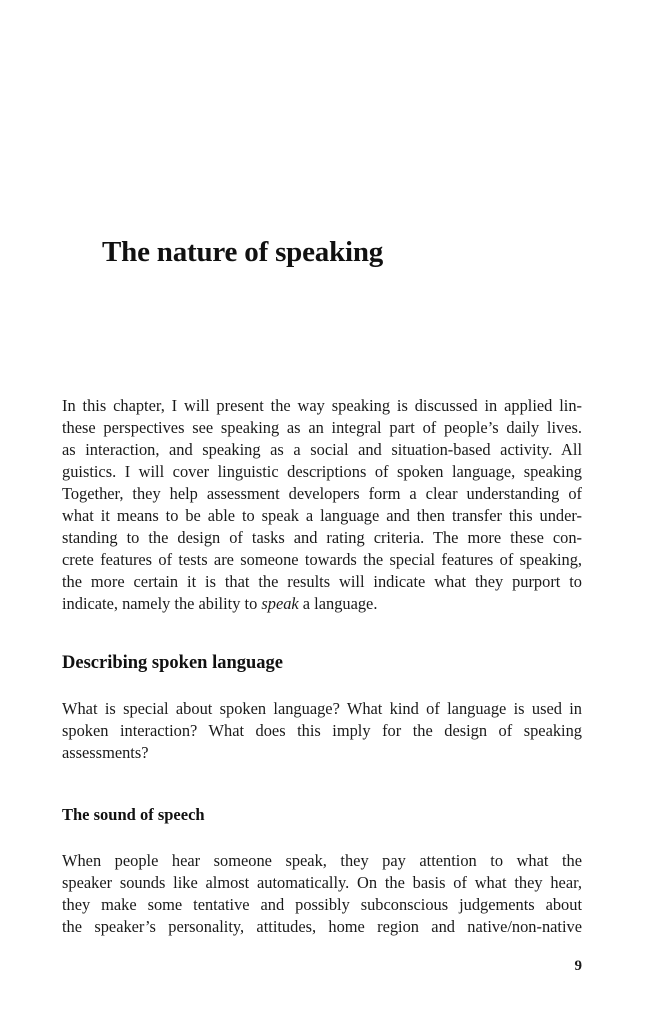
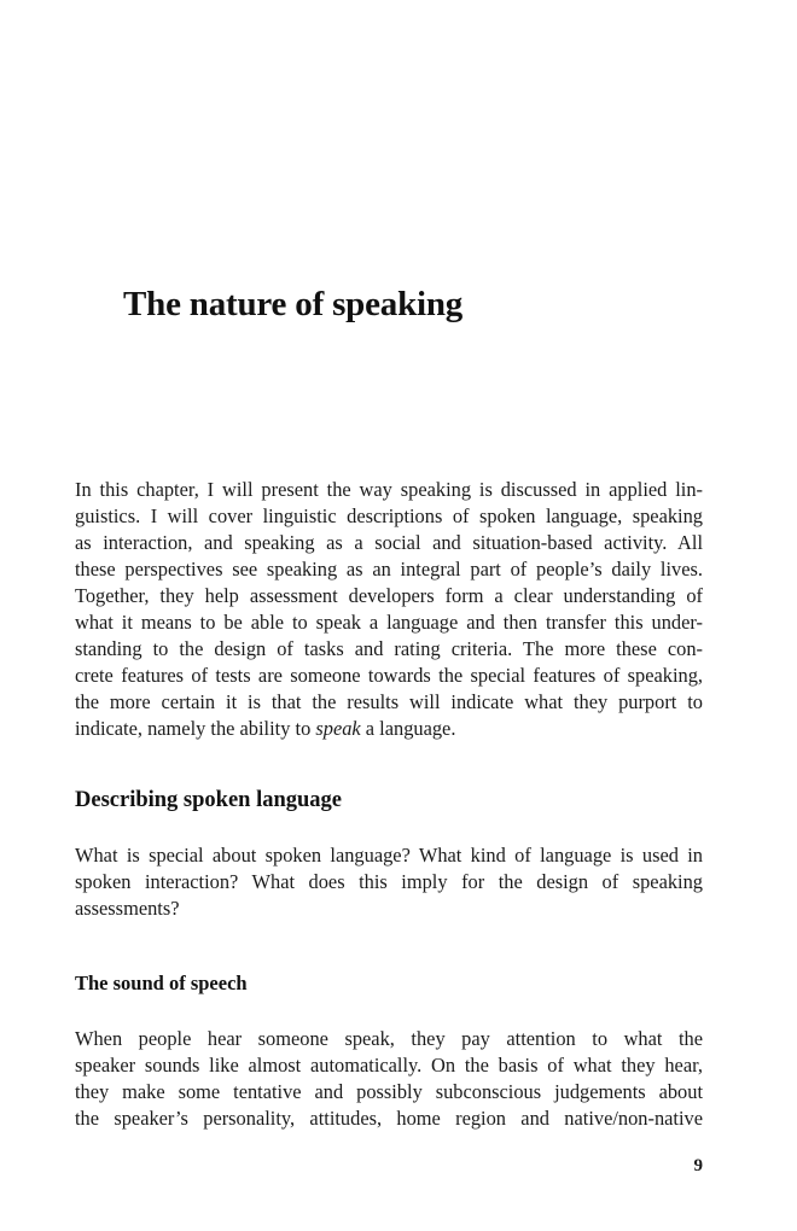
  The nature of speaking
  In this chapter, I will present the way speaking is discussed in applied lin-
- these perspectives see speaking as an integral part of people’s daily lives.
+ guistics. I will cover linguistic descriptions of spoken language, speaking
  as interaction, and speaking as a social and situation-based activity. All
- guistics. I will cover linguistic descriptions of spoken language, speaking
+ these perspectives see speaking as an integral part of people’s daily lives.
  Together, they help assessment developers form a clear understanding of
  what it means to be able to speak a language and then transfer this under-
  standing to the design of tasks and rating criteria. The more these con-
  crete features of tests are someone towards the special features of speaking,
  the more certain it is that the results will indicate what they purport to
  indicate, namely the ability to speak a language.
  Describing spoken language
  What is special about spoken language? What kind of language is used in
  spoken interaction? What does this imply for the design of speaking
  assessments?
  The sound of speech
  When people hear someone speak, they pay attention to what the
  speaker sounds like almost automatically. On the basis of what they hear,
  they make some tentative and possibly subconscious judgements about
  the speaker’s personality, attitudes, home region and native/non-native
  9
